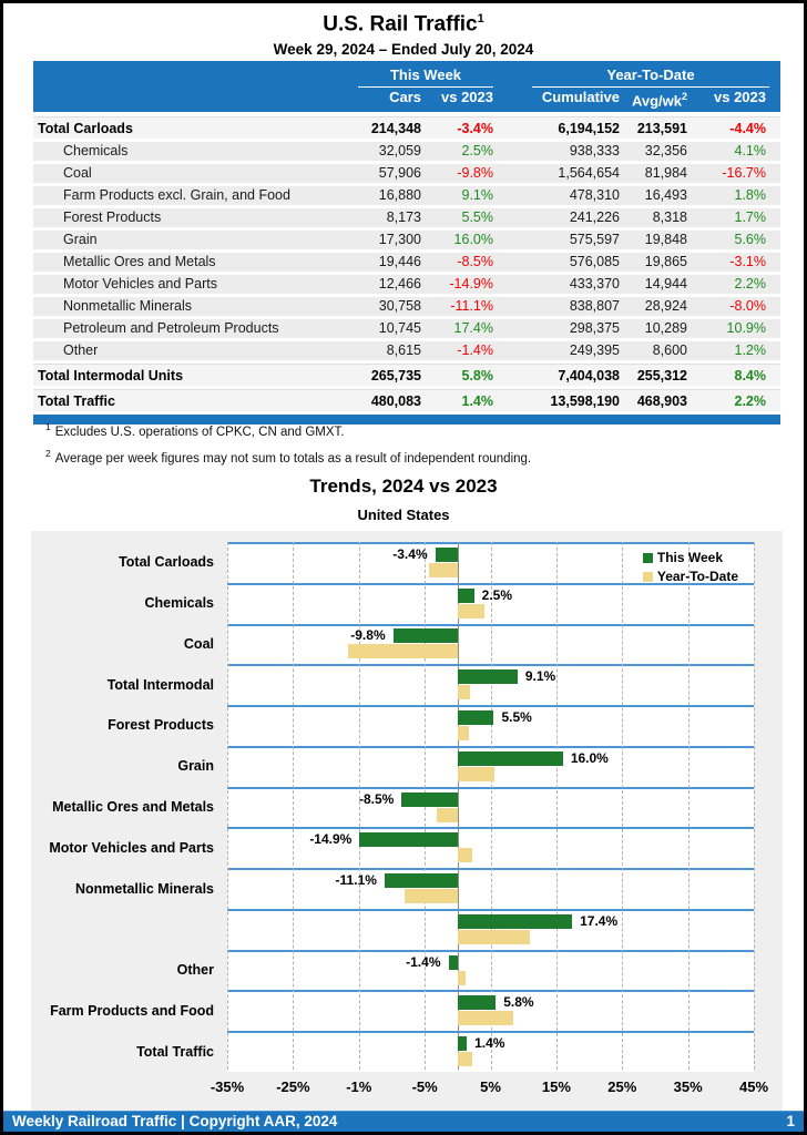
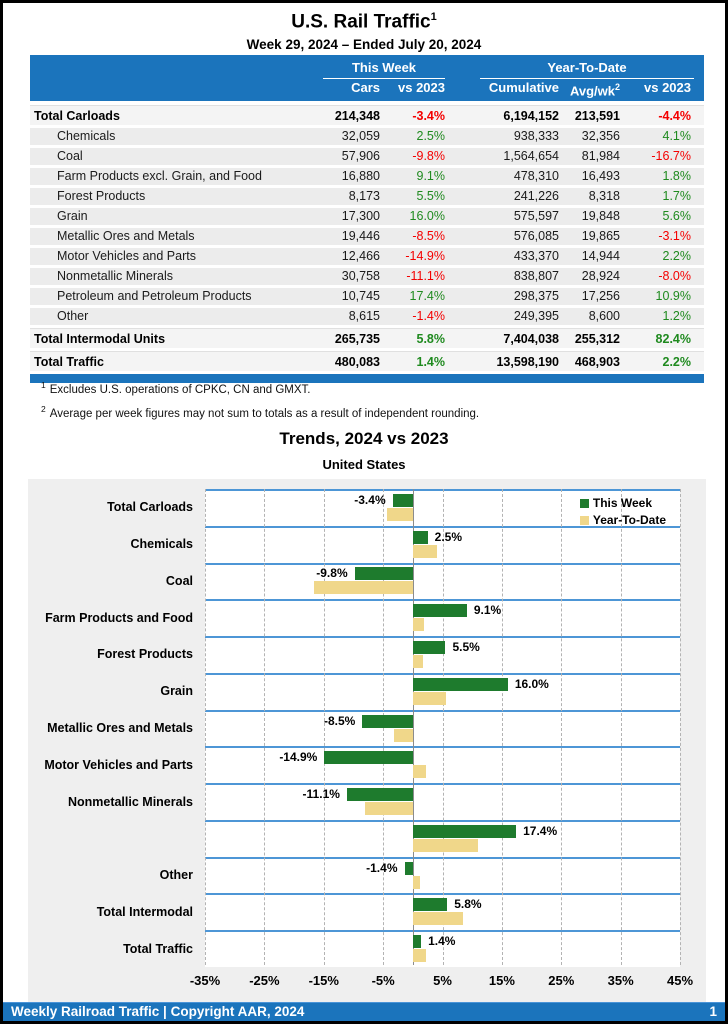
  U.S. Rail Traffic1
  Week 29, 2024 – Ended July 20, 2024
  This Week
  Year-To-Date
  Cars
  vs 2023
  Cumulative
  Avg/wk2
  vs 2023
  Total Carloads
  214,348
  -3.4%
  6,194,152
  213,591
  -4.4%
  Chemicals
  32,059
  2.5%
  938,333
  32,356
  4.1%
  Coal
  57,906
  -9.8%
  1,564,654
  81,984
  -16.7%
  Farm Products excl. Grain, and Food
  16,880
  9.1%
  478,310
  16,493
  1.8%
  Forest Products
  8,173
  5.5%
  241,226
  8,318
  1.7%
  Grain
  17,300
  16.0%
  575,597
  19,848
  5.6%
  Metallic Ores and Metals
  19,446
  -8.5%
  576,085
  19,865
  -3.1%
  Motor Vehicles and Parts
  12,466
  -14.9%
  433,370
  14,944
  2.2%
  Nonmetallic Minerals
  30,758
  -11.1%
  838,807
  28,924
  -8.0%
  Petroleum and Petroleum Products
  10,745
  17.4%
  298,375
- 10,289
+ 17,256
  10.9%
  Other
  8,615
  -1.4%
  249,395
  8,600
  1.2%
  Total Intermodal Units
  265,735
  5.8%
  7,404,038
  255,312
- 8.4%
+ 82.4%
  Total Traffic
  480,083
  1.4%
  13,598,190
  468,903
  2.2%
  1 Excludes U.S. operations of CPKC, CN and GMXT.
  2 Average per week figures may not sum to totals as a result of independent rounding.
  Trends, 2024 vs 2023
  United States
  Total Carloads
  Chemicals
  Coal
- Total Intermodal
+ Farm Products and Food
  Forest Products
  Grain
  Metallic Ores and Metals
  Motor Vehicles and Parts
  Nonmetallic Minerals
  Other
- Farm Products and Food
+ Total Intermodal
  Total Traffic
  -3.4%
  2.5%
  -9.8%
  9.1%
  5.5%
  16.0%
  -8.5%
  -14.9%
  -11.1%
  17.4%
  -1.4%
  5.8%
  1.4%
  This Week
  Year-To-Date
  -35%
  -25%
- -1%
+ -15%
  -5%
  5%
  15%
  25%
  35%
  45%
  Weekly Railroad Traffic | Copyright AAR, 2024
  1
